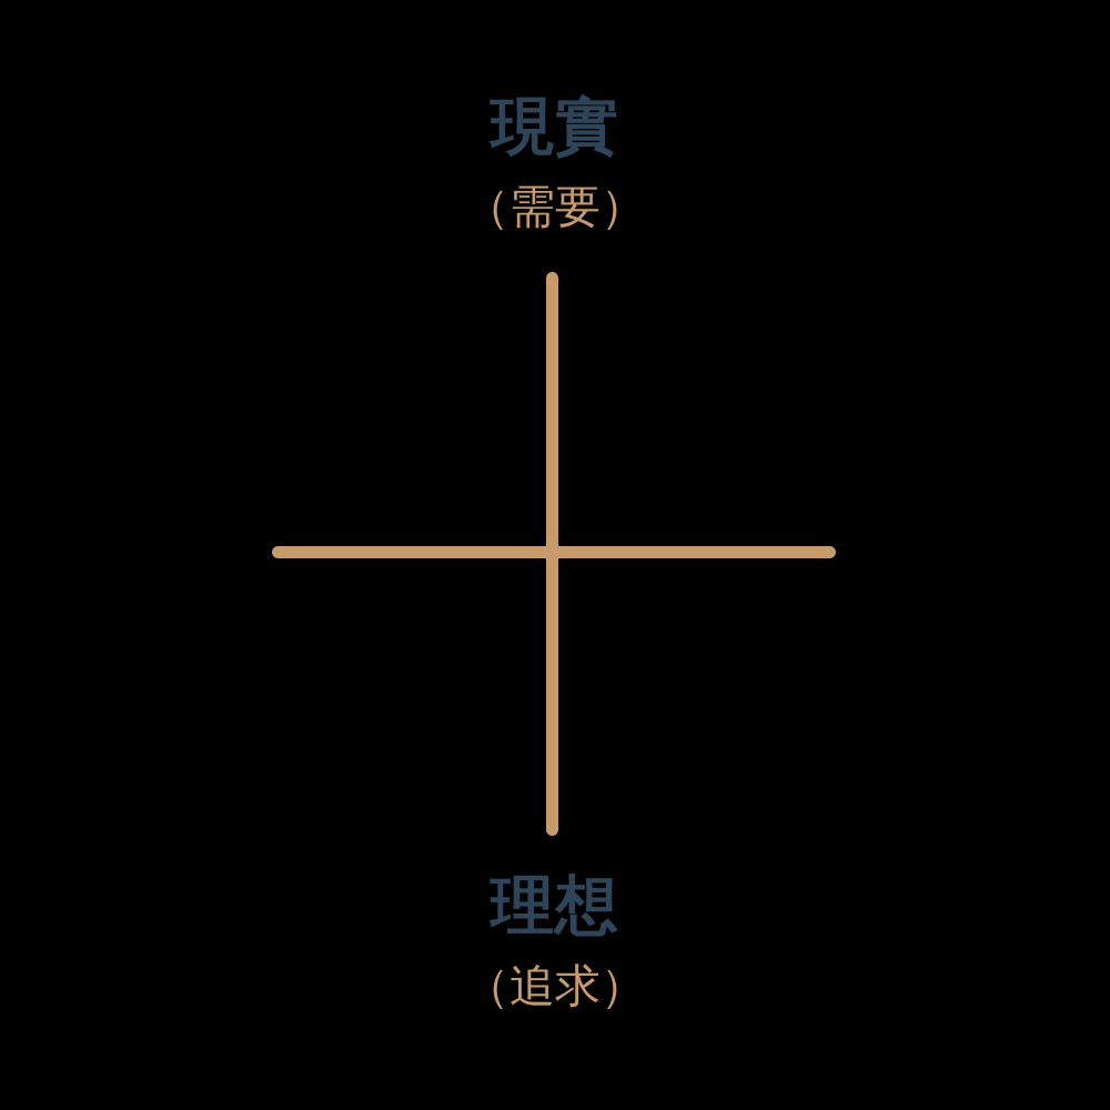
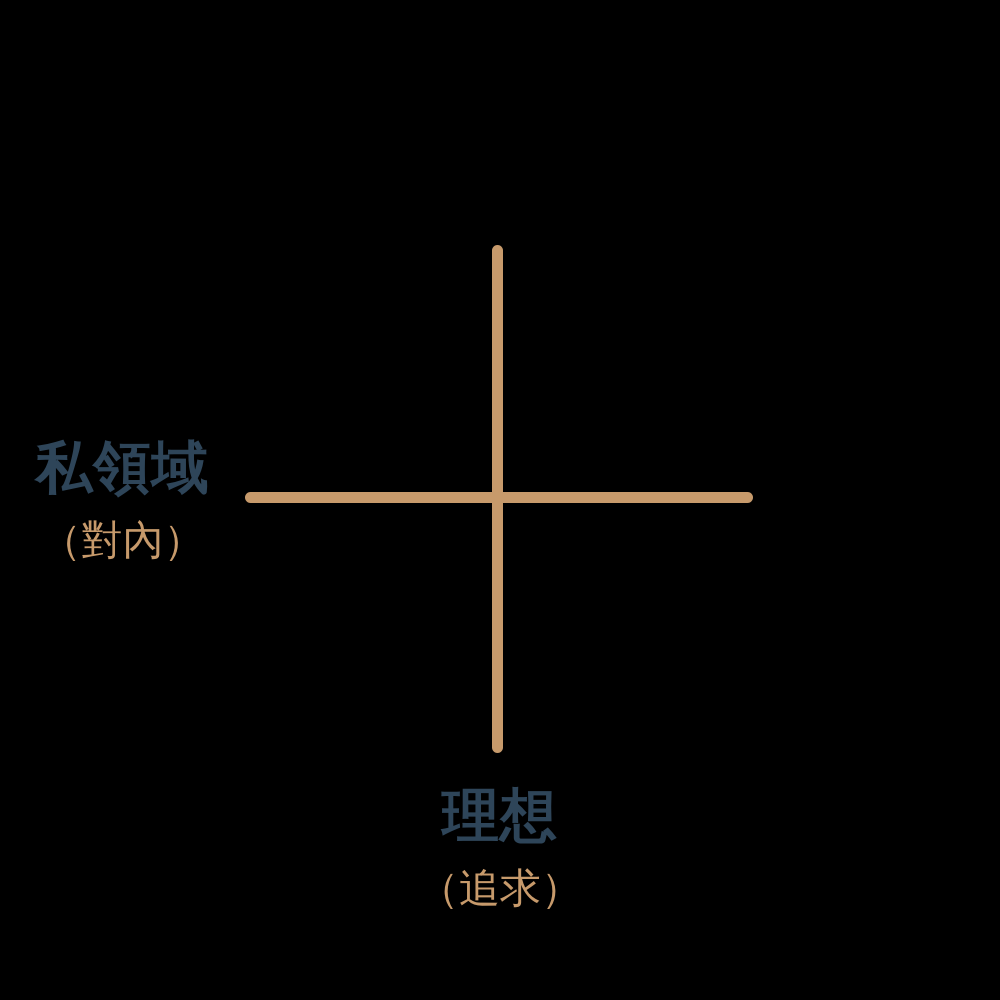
- 現實
- （需要）
  理想
  （追求）
+ 私領域
+ （對內）
